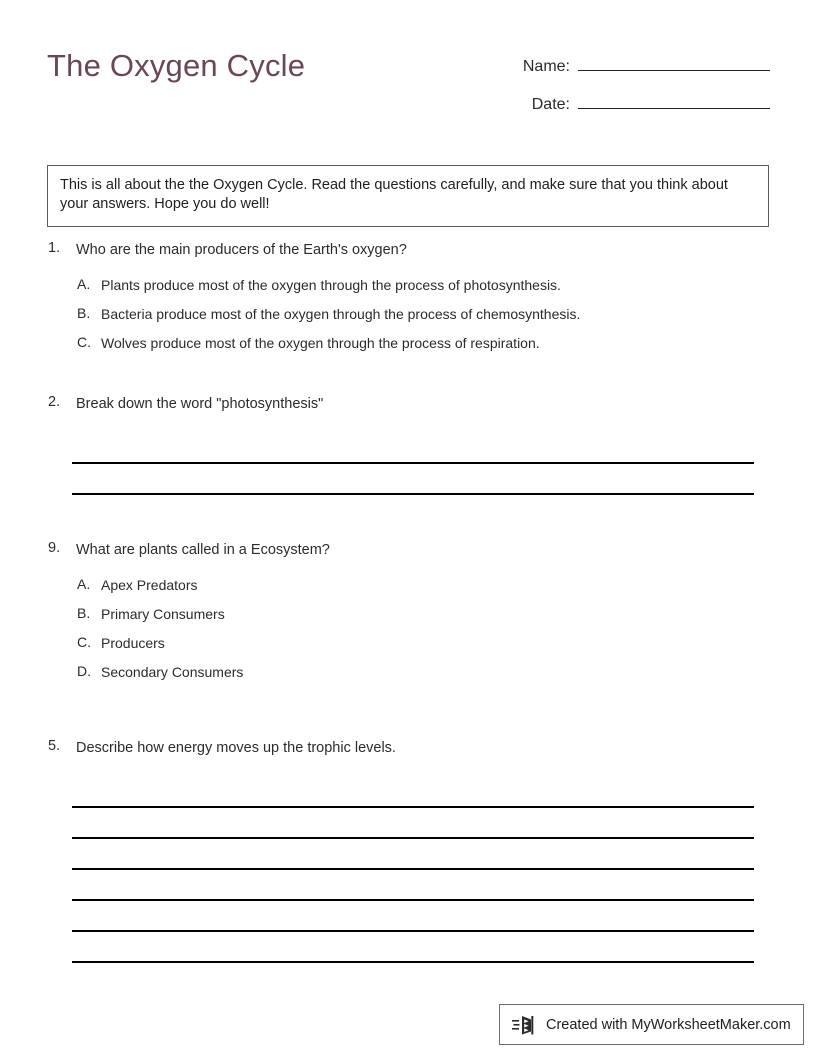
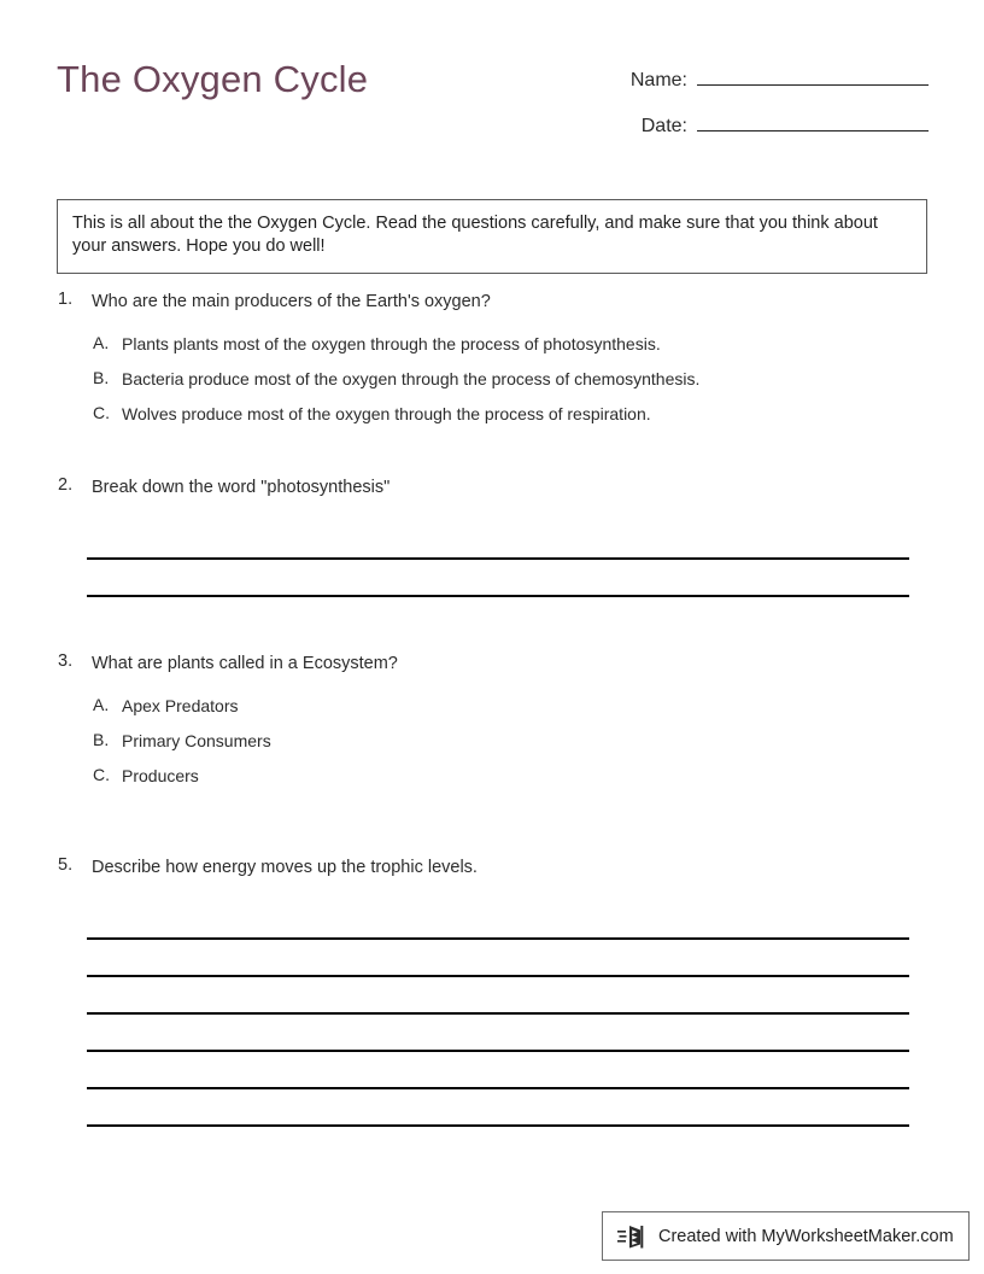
  The Oxygen Cycle
  Name:
  Date:
  This is all about the the Oxygen Cycle. Read the questions carefully, and make sure that you think about your answers. Hope you do well!
  1.
  Who are the main producers of the Earth's oxygen?
  A.
- Plants produce most of the oxygen through the process of photosynthesis.
+ Plants plants most of the oxygen through the process of photosynthesis.
  B.
  Bacteria produce most of the oxygen through the process of chemosynthesis.
  C.
  Wolves produce most of the oxygen through the process of respiration.
  2.
  Break down the word "photosynthesis"
- 9.
+ 3.
  What are plants called in a Ecosystem?
  A.
  Apex Predators
  B.
  Primary Consumers
  C.
  Producers
- D.
- Secondary Consumers
  5.
  Describe how energy moves up the trophic levels.
  Created with MyWorksheetMaker.com
